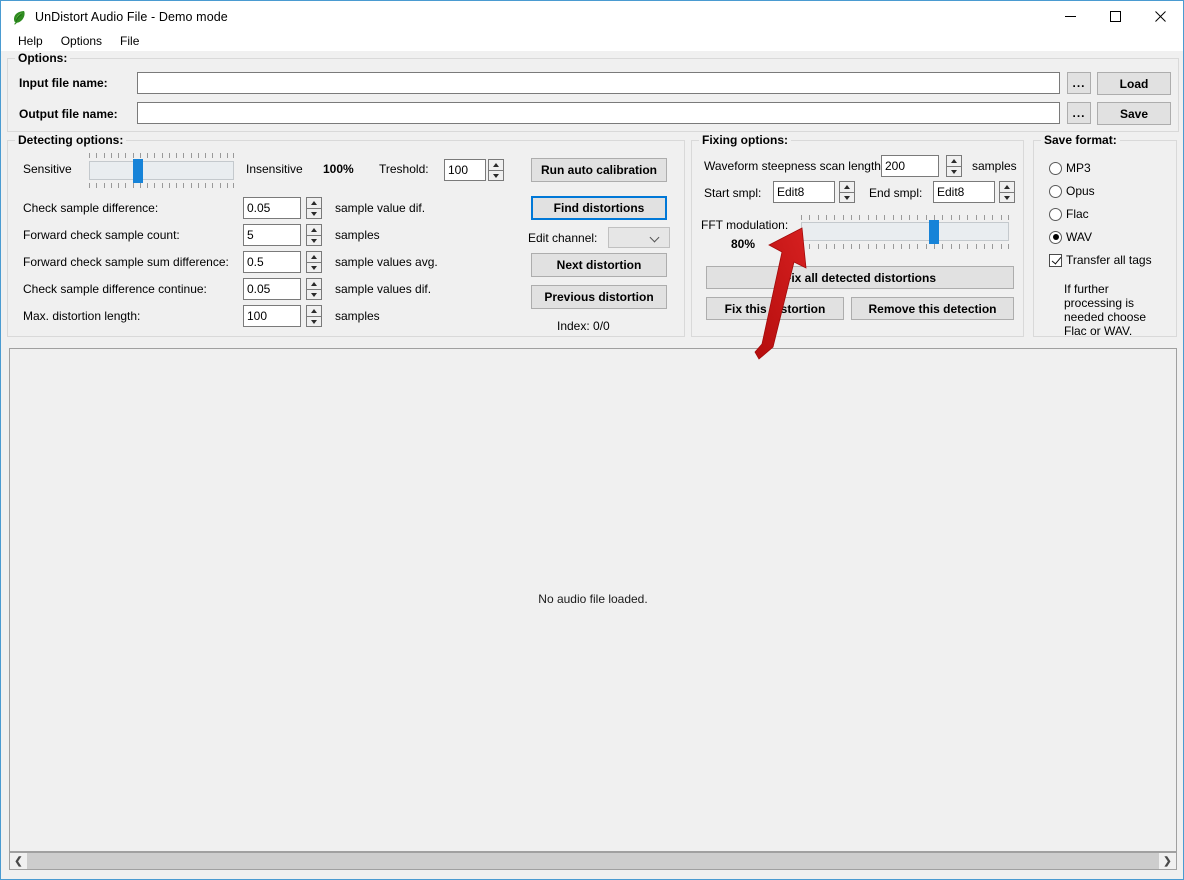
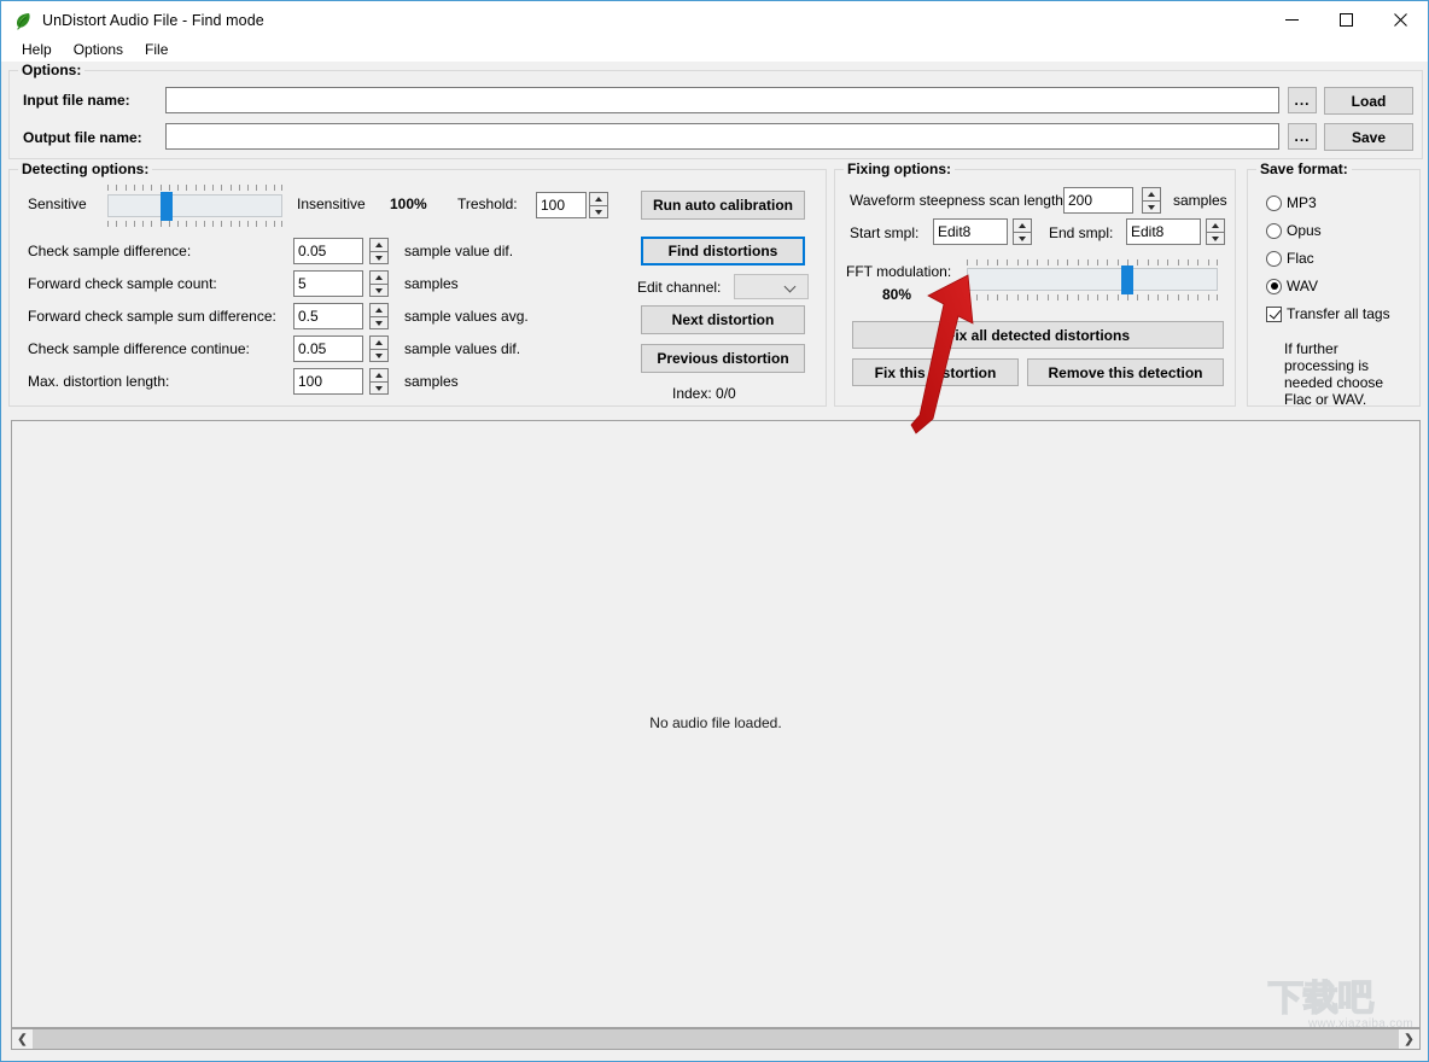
- UnDistort Audio File - Demo mode
+ UnDistort Audio File - Find mode
  Help
  Options
  File
  Options:
  Input file name:
  ...
  Load
  Output file name:
  ...
  Save
  Detecting options:
  Sensitive
  Insensitive
  100%
  Treshold:
  100
  Check sample difference:
  0.05
  sample value dif.
  Forward check sample count:
  5
  samples
  Forward check sample sum difference:
  0.5
  sample values avg.
  Check sample difference continue:
  0.05
  sample values dif.
  Max. distortion length:
  100
  samples
  Run auto calibration
  Find distortions
  Edit channel:
  Next distortion
  Previous distortion
  Index: 0/0
  Fixing options:
  Waveform steepness scan length
  200
  samples
  Start smpl:
  Edit8
  End smpl:
  Edit8
  FFT modulation:
  80%
  ix all detected distortions
  Fix thisstortion
  Remove this detection
  Save format:
  MP3
  Opus
  Flac
  WAV
  Transfer all tags
  If further processing is needed choose Flac or WAV.
  No audio file loaded.
  ❮
  ❯
+ 下载吧
+ www.xiazaiba.com
